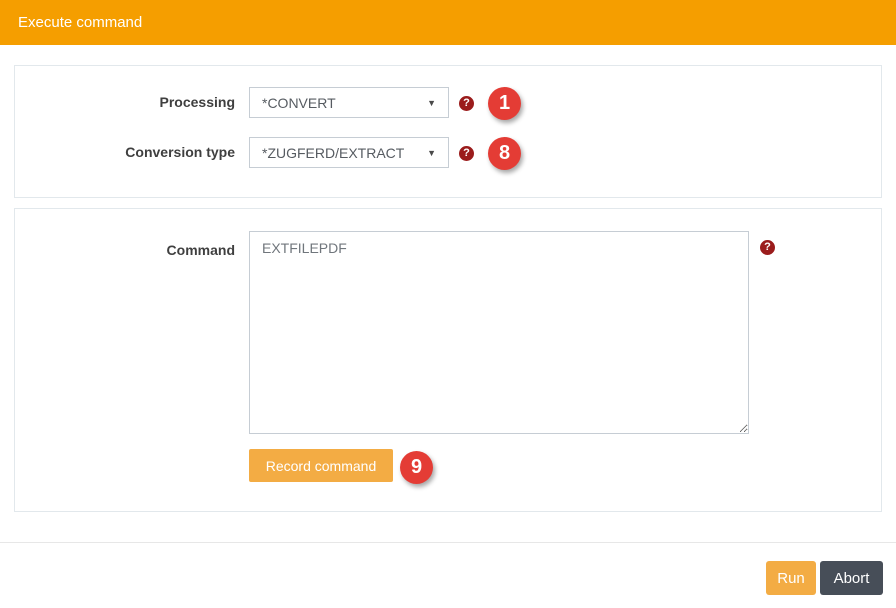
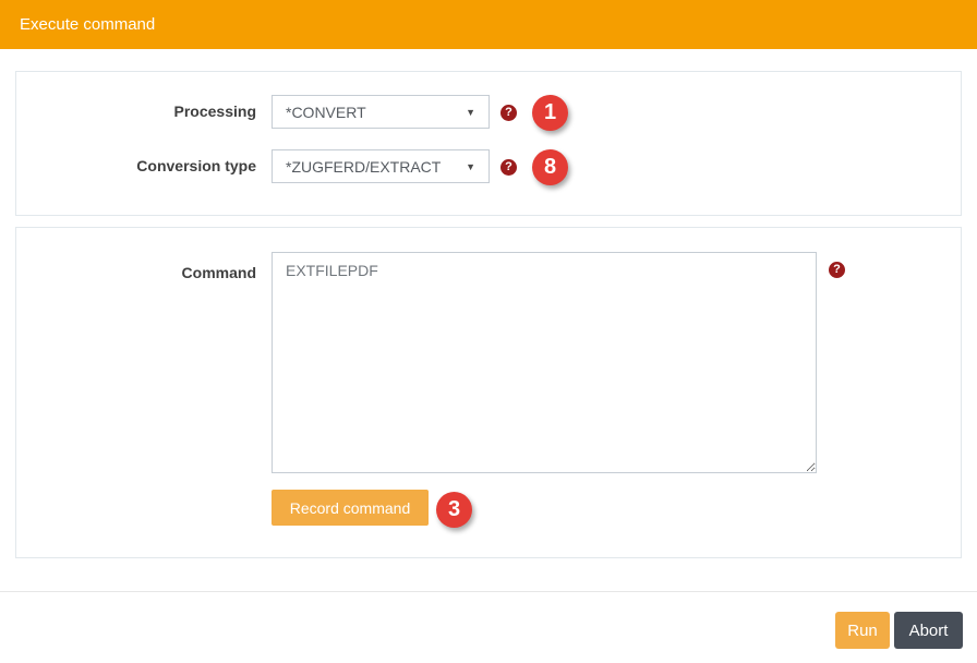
  Execute command
  Processing
  *CONVERT
  ▼
  ?
  1
  Conversion type
  *ZUGFERD/EXTRACT
  ▼
  ?
  8
  Command
  EXTFILEPDF
  ?
  Record command
- 9
+ 3
  Run
  Abort
